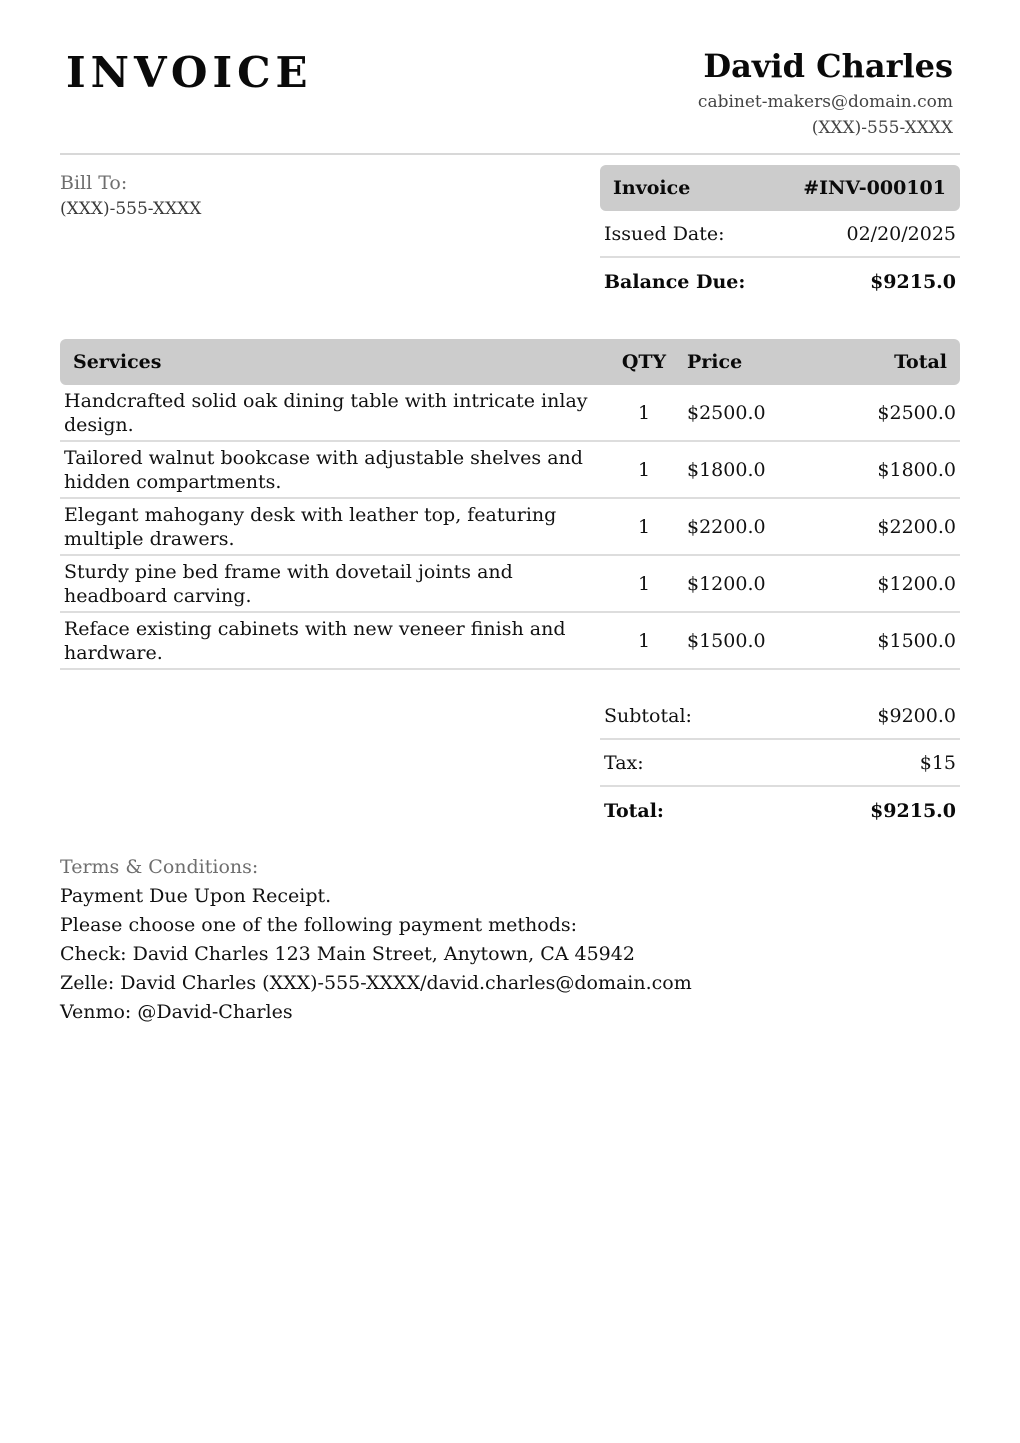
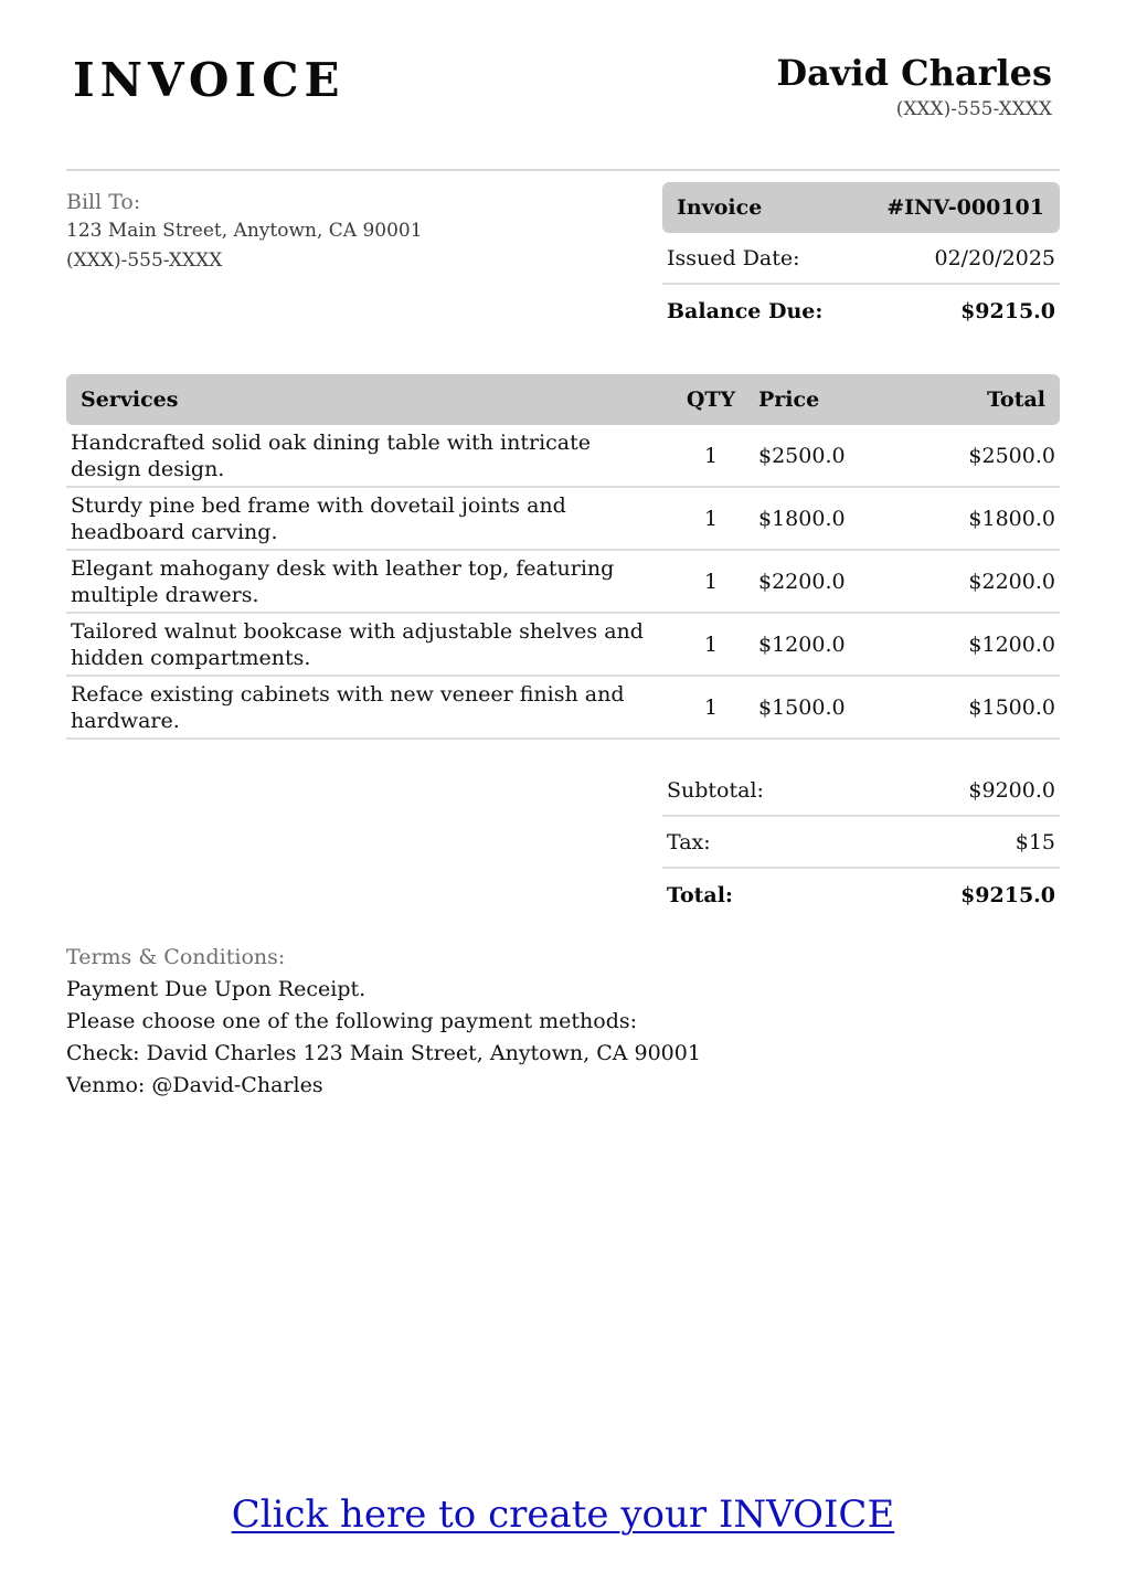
  INVOICE
  David Charles
- cabinet-makers@domain.com
  (XXX)-555-XXXX
  Bill To:
+ 123 Main Street, Anytown, CA 90001
  (XXX)-555-XXXX
  Invoice
  #INV-000101
  Issued Date:
  02/20/2025
  Balance Due:
  $9215.0
  Services
  QTY
  Price
  Total
- Handcrafted solid oak dining table with intricate inlay design.
+ Handcrafted solid oak dining table with intricate design design.
  1
  $2500.0
  $2500.0
- Tailored walnut bookcase with adjustable shelves and hidden compartments.
+ Sturdy pine bed frame with dovetail joints and headboard carving.
  1
  $1800.0
  $1800.0
  Elegant mahogany desk with leather top, featuring multiple drawers.
  1
  $2200.0
  $2200.0
- Sturdy pine bed frame with dovetail joints and headboard carving.
+ Tailored walnut bookcase with adjustable shelves and hidden compartments.
  1
  $1200.0
  $1200.0
  Reface existing cabinets with new veneer finish and hardware.
  1
  $1500.0
  $1500.0
  Subtotal:
  $9200.0
  Tax:
  $15
  Total:
  $9215.0
  Terms & Conditions:
  Payment Due Upon Receipt.
  Please choose one of the following payment methods:
- Check: David Charles 123 Main Street, Anytown, CA 45942
+ Check: David Charles 123 Main Street, Anytown, CA 90001
- Zelle: David Charles (XXX)-555-XXXX/david.charles@domain.com
  Venmo: @David-Charles
+ Click here to create your INVOICE
